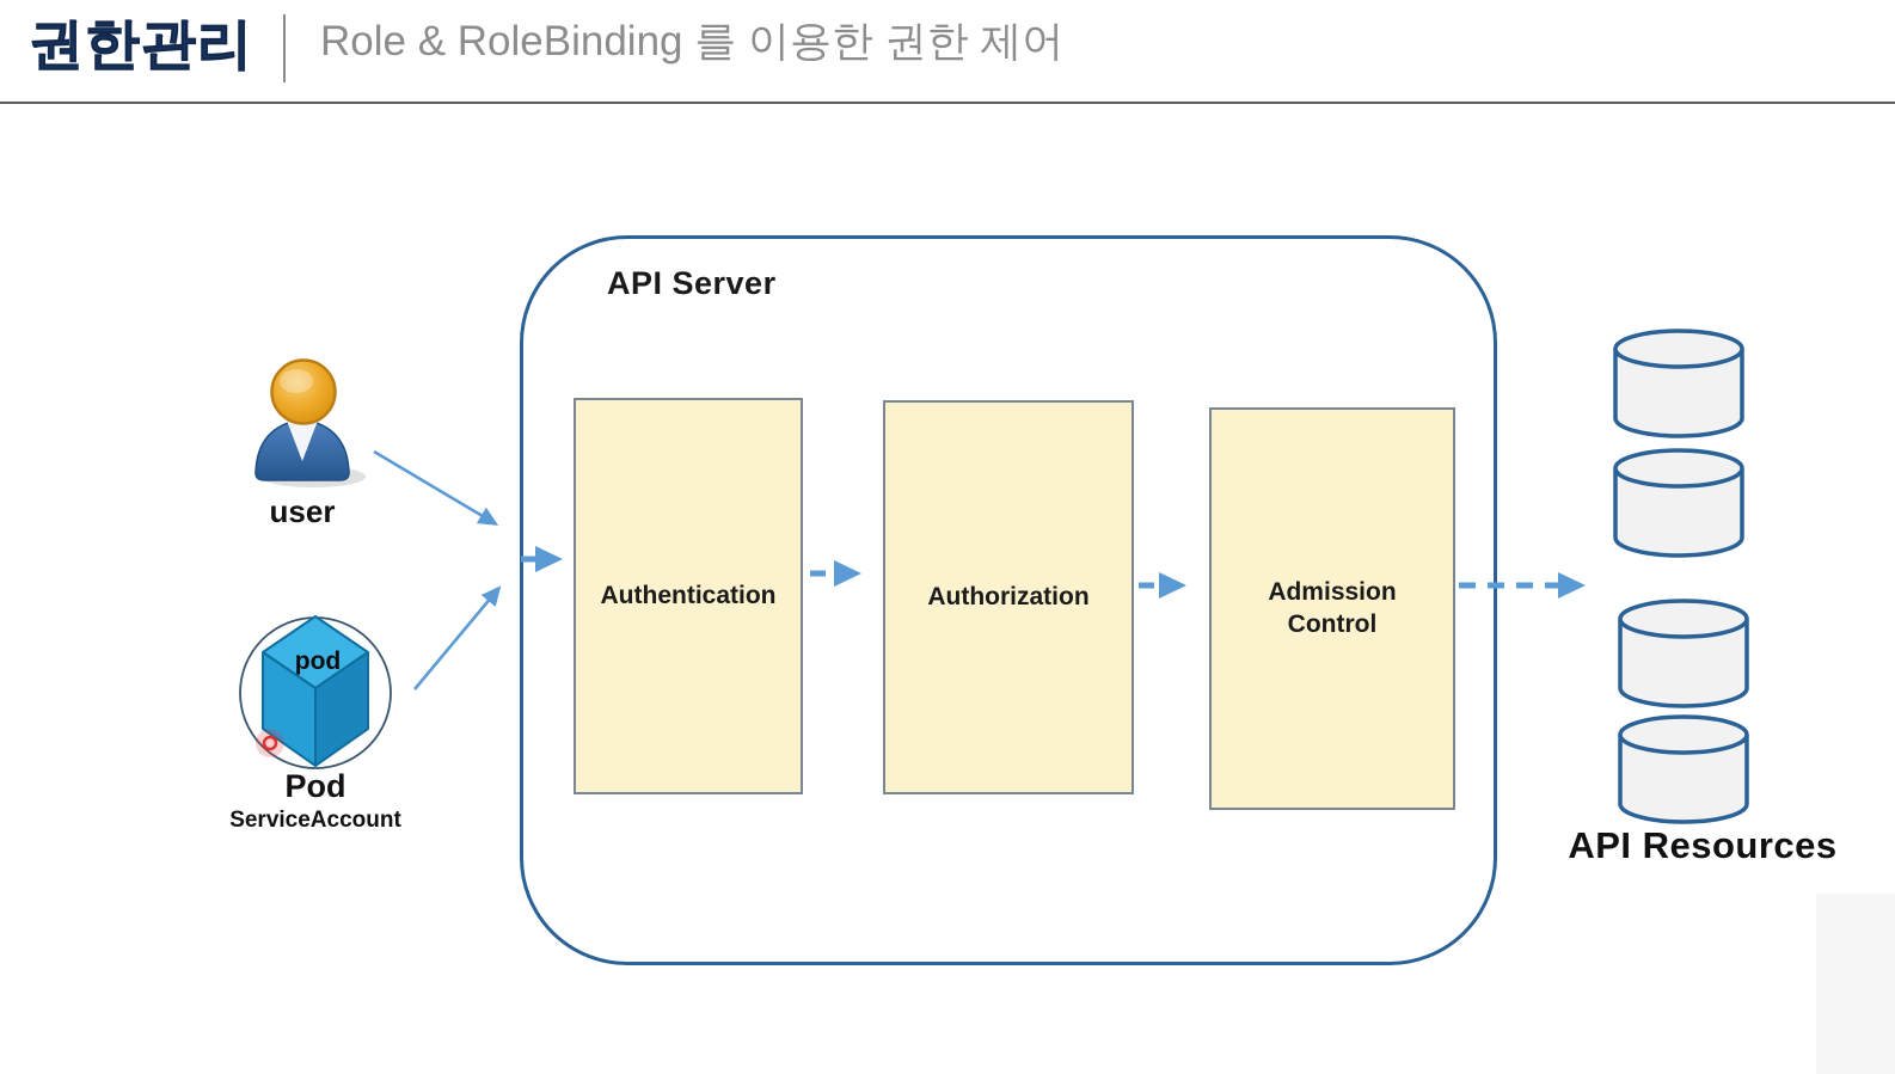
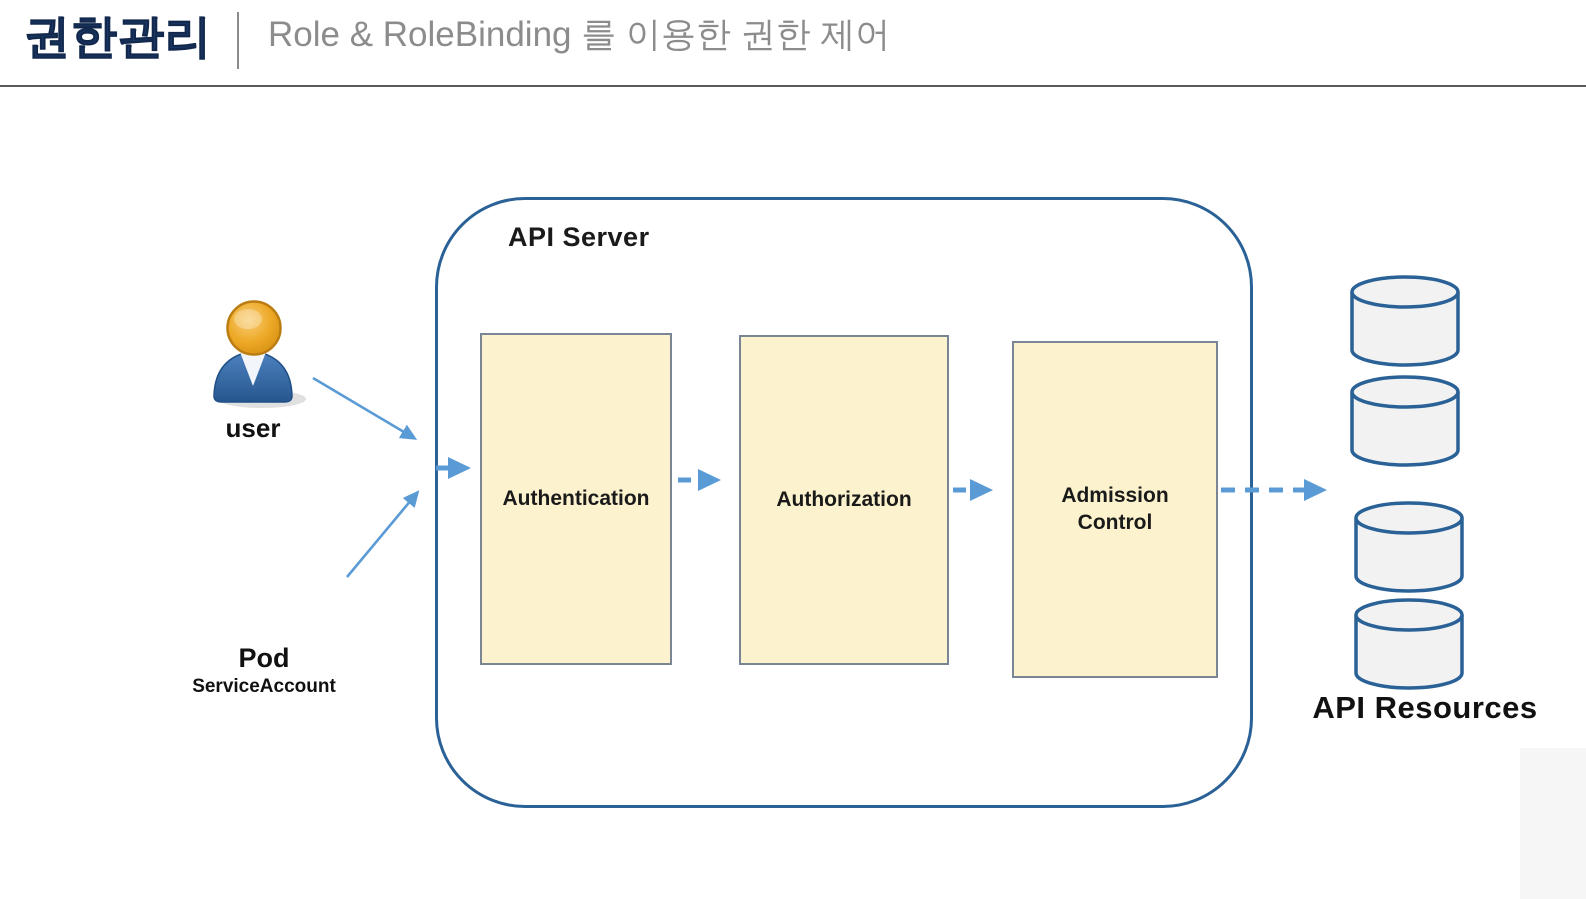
  권한관리
  Role & RoleBinding 를 이용한 권한 제어
  API Server
  Authentication
  Authorization
  Admission
  Control
- pod
  user
  Pod
  ServiceAccount
  API Resources
